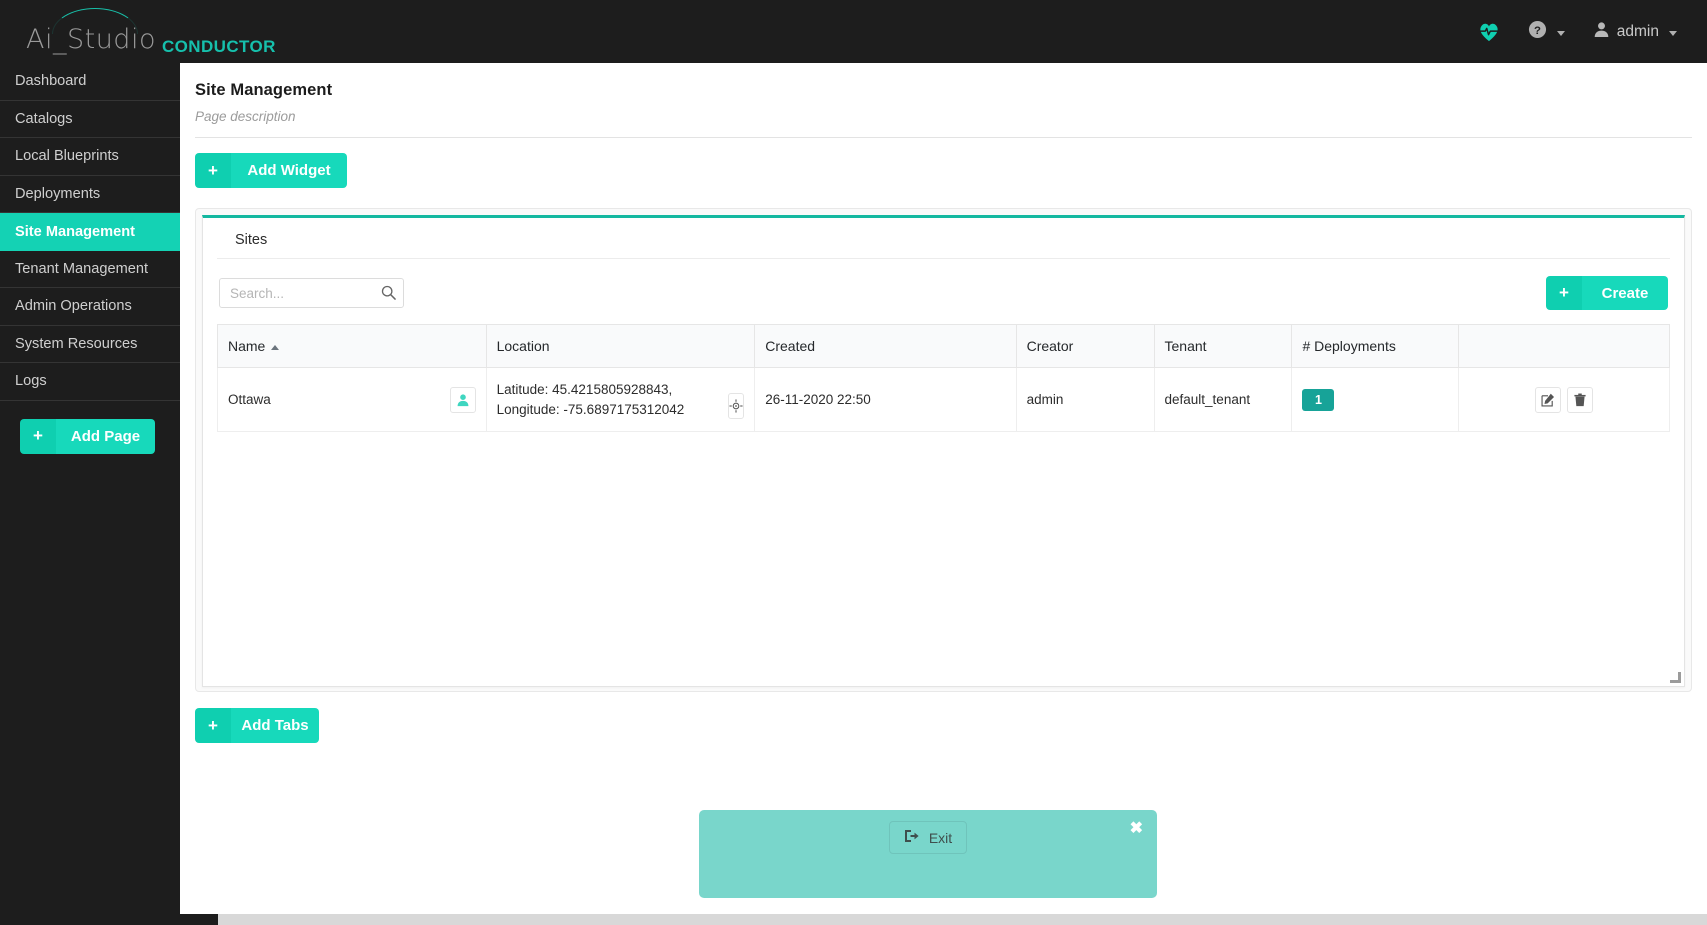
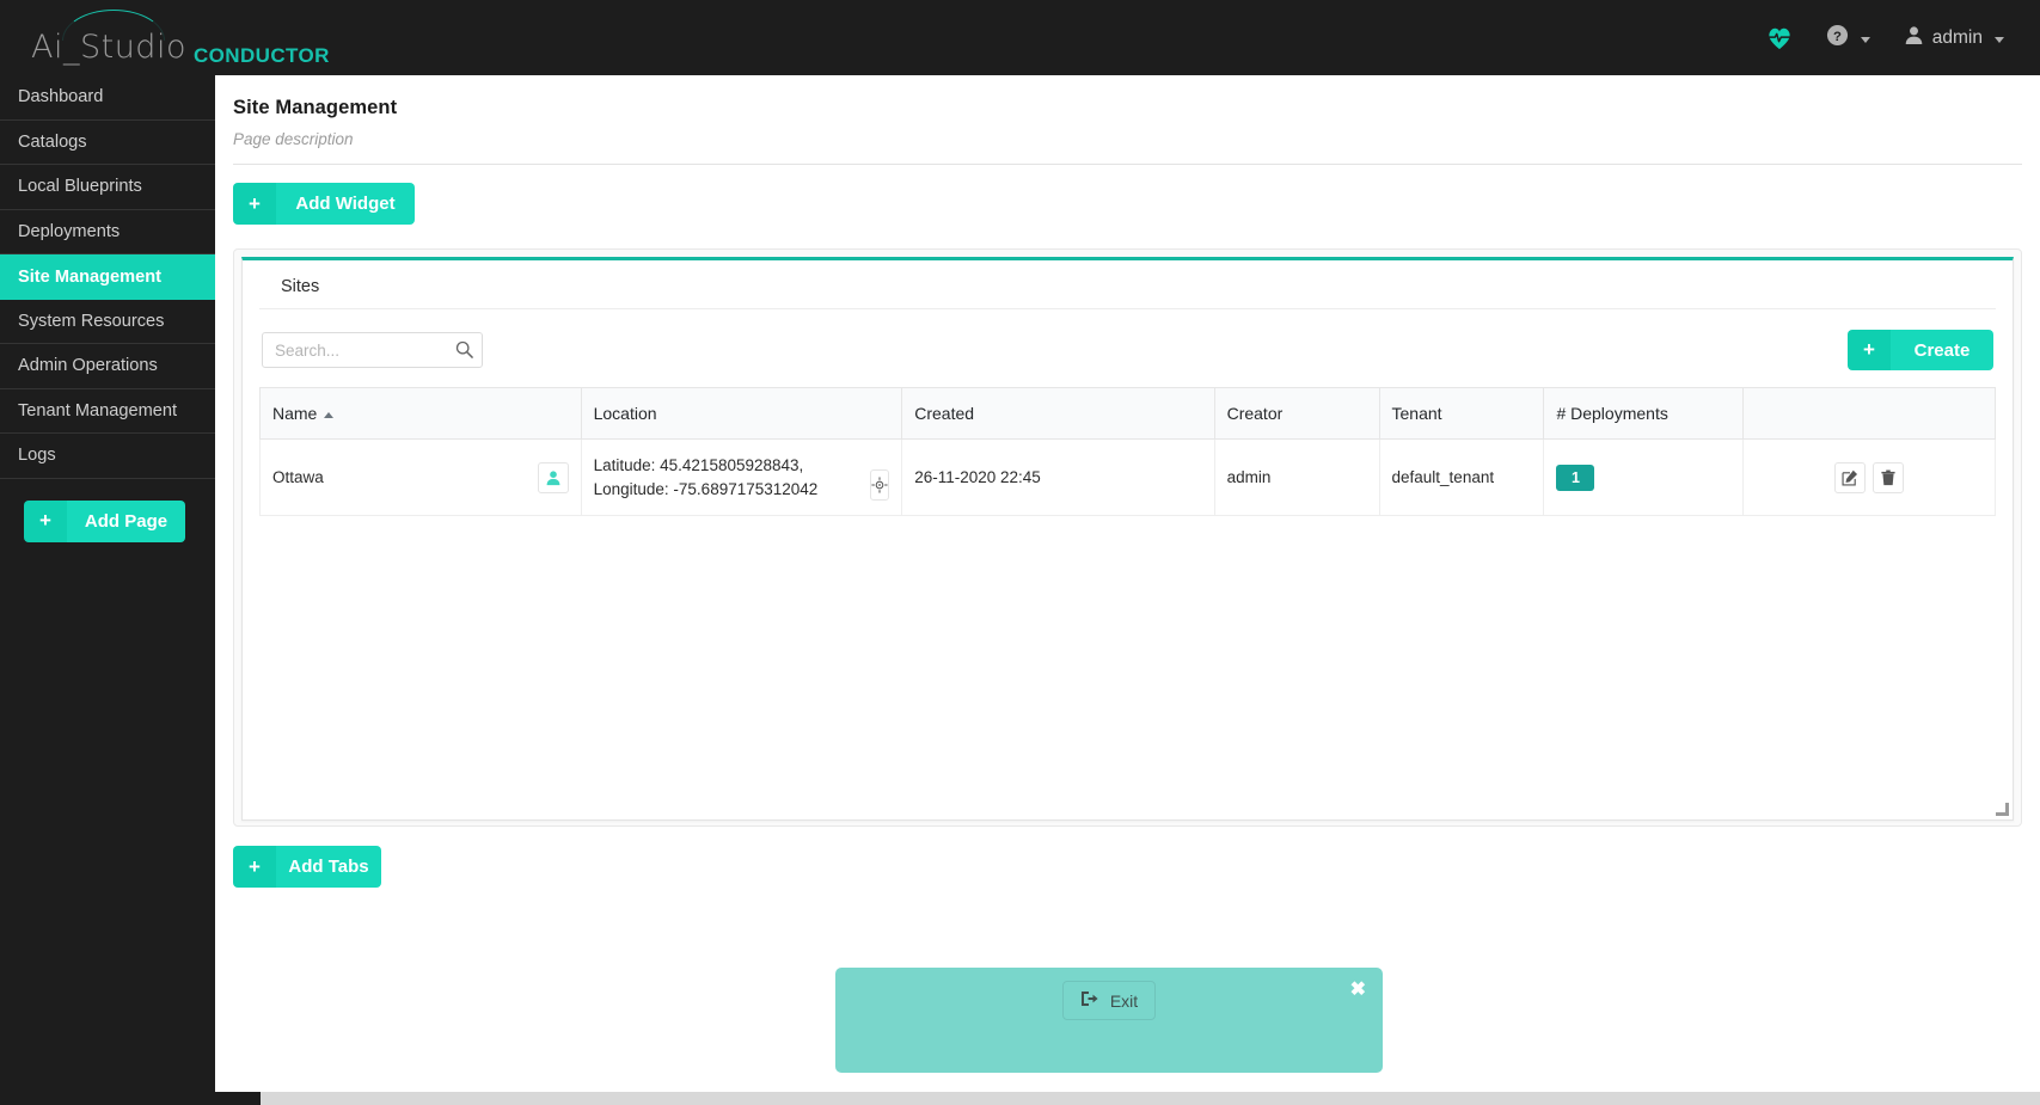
  Ai_Studio
  CONDUCTOR
  ?
  admin
  Dashboard
  Catalogs
  Local Blueprints
  Deployments
  Site Management
- Tenant Management
+ System Resources
  Admin Operations
- System Resources
+ Tenant Management
  Logs
  +
  Add Page
  Site Management
  Page description
  +
  Add Widget
  Sites
  Search...
  +
  Create
  Name	Location	Created	Creator	Tenant	# Deployments
- Ottawa	Latitude: 45.4215805928843, Longitude: -75.6897175312042	26-11-2020 22:50	admin	default_tenant	1
+ Ottawa	Latitude: 45.4215805928843, Longitude: -75.6897175312042	26-11-2020 22:45	admin	default_tenant	1
  +
  Add Tabs
  ✖
  Exit
